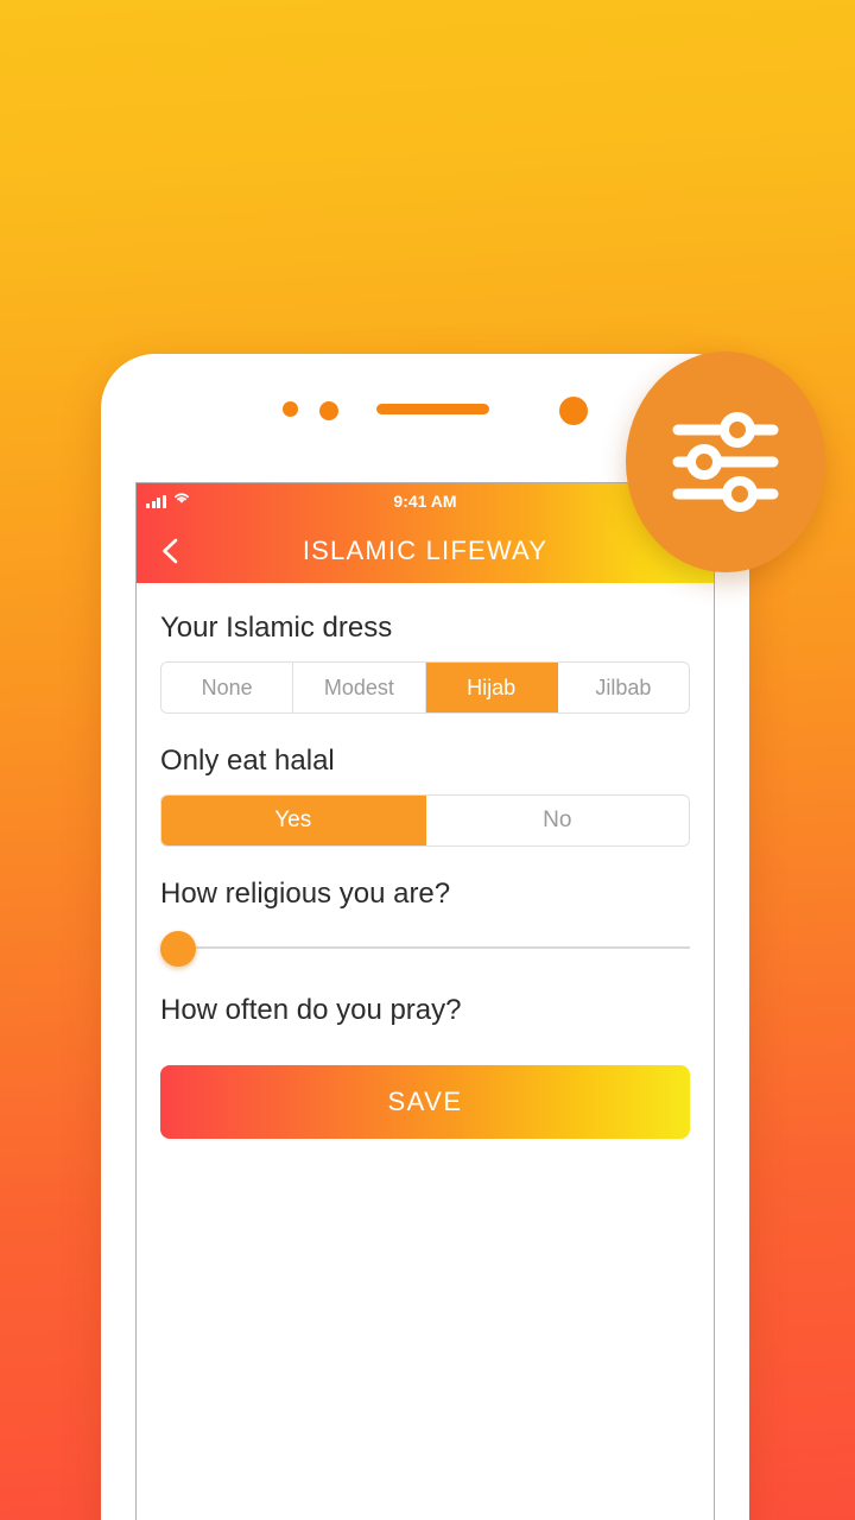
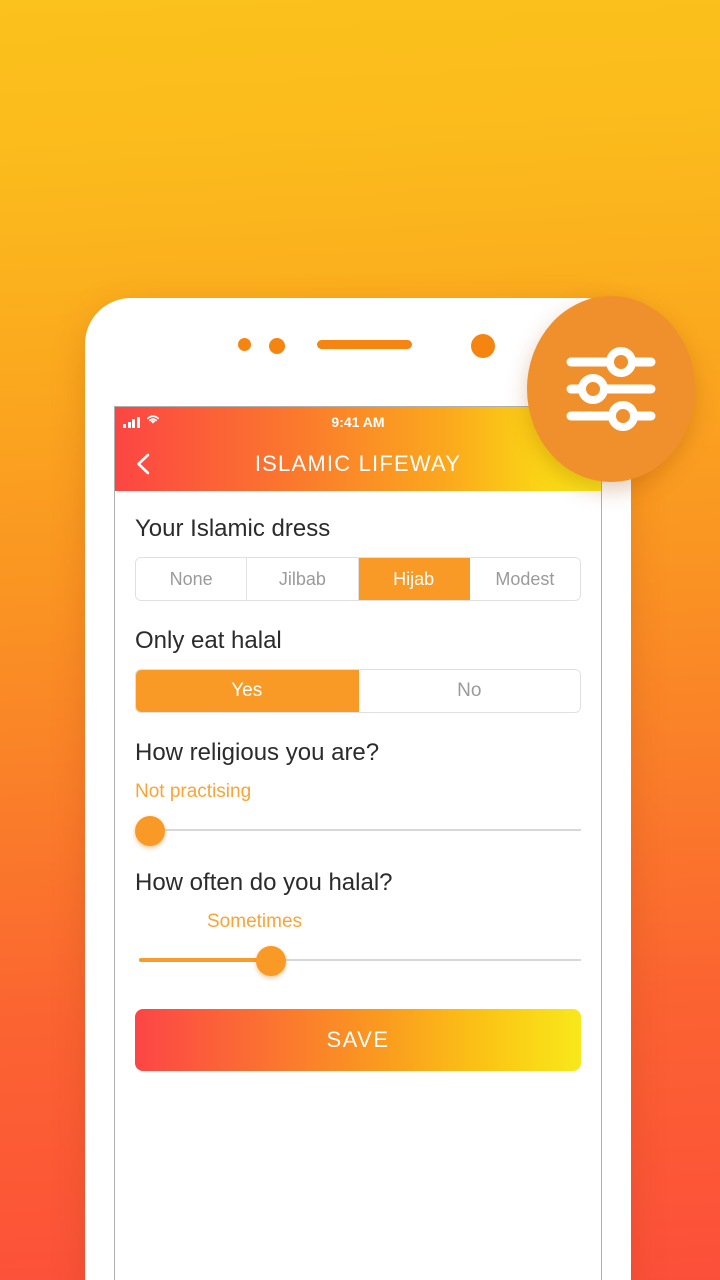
  9:41 AM
  ISLAMIC LIFEWAY
  Your Islamic dress
  None
- Modest
+ Jilbab
  Hijab
- Jilbab
+ Modest
  Only eat halal
  Yes
  No
  How religious you are?
+ Not practising
- How often do you pray?
+ How often do you halal?
+ Sometimes
  SAVE
